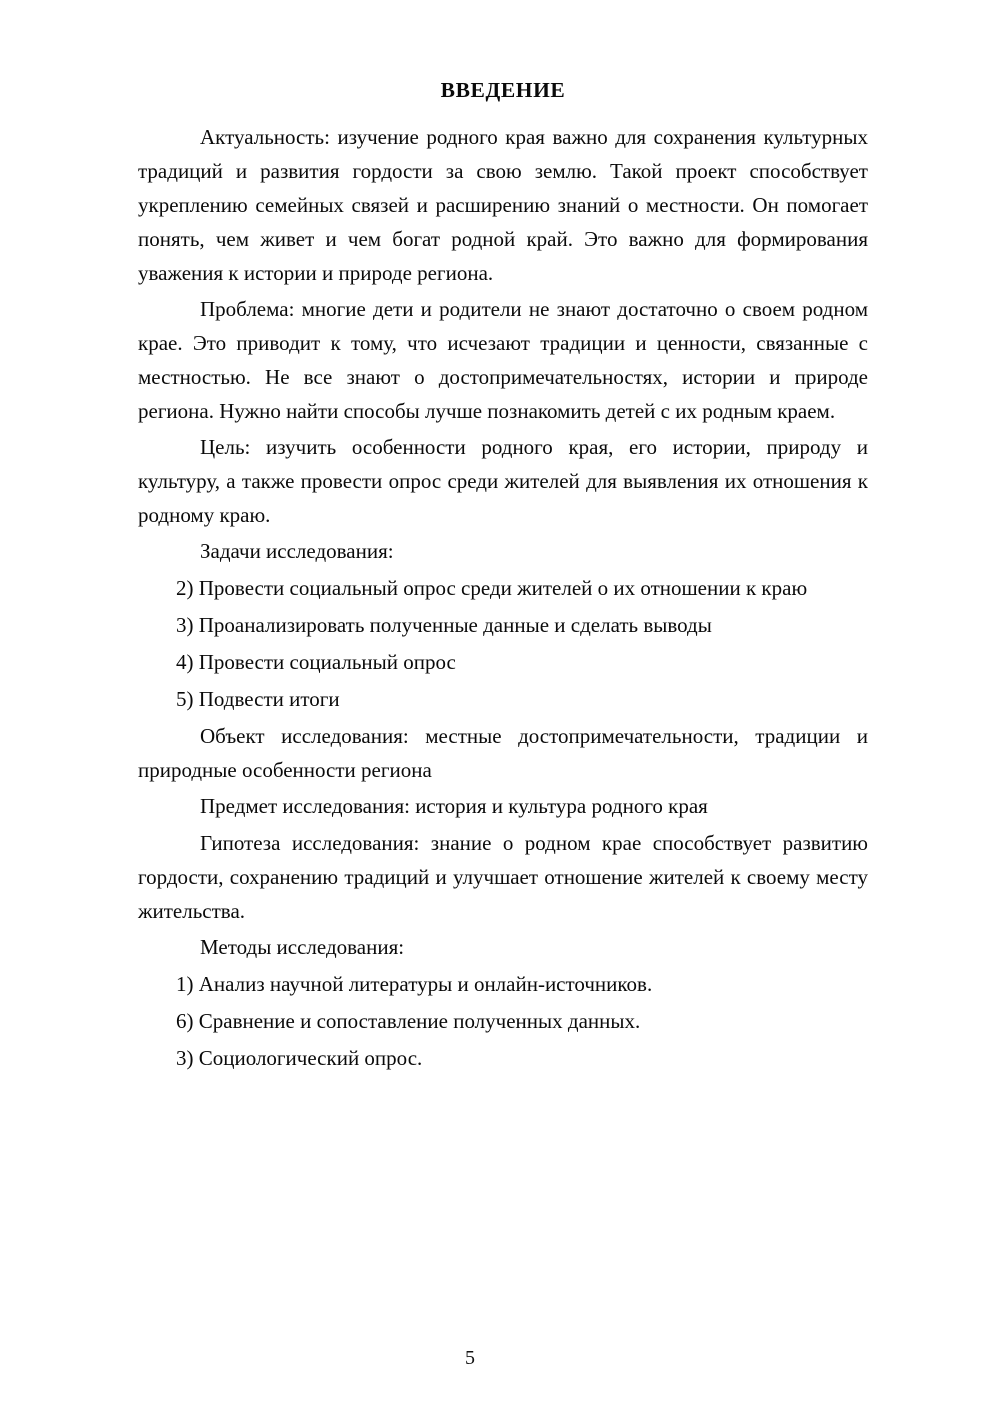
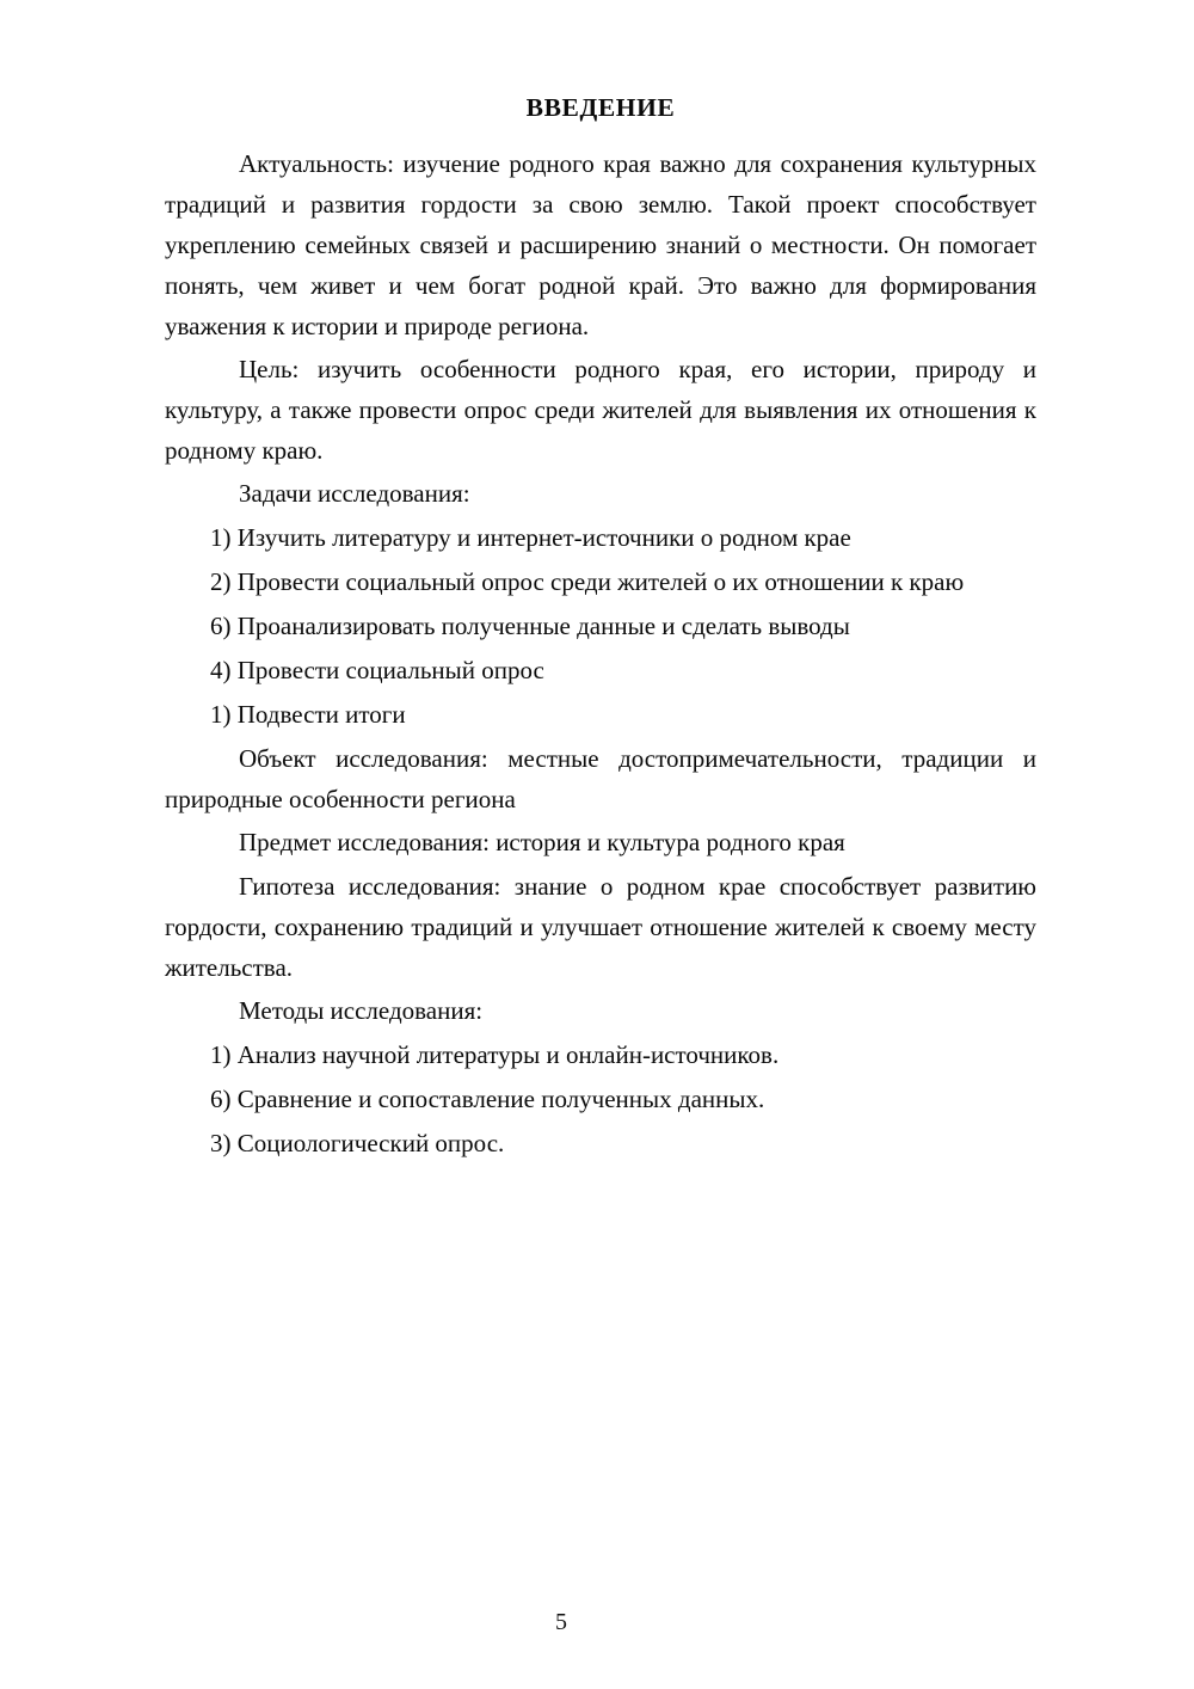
  ВВЕДЕНИЕ
  Актуальность: изучение родного края важно для сохранения культурных традиций и развития гордости за свою землю. Такой проект способствует укреплению семейных связей и расширению знаний о местности. Он помогает понять, чем живет и чем богат родной край. Это важно для формирования уважения к истории и природе региона.
- Проблема: многие дети и родители не знают достаточно о своем родном крае. Это приводит к тому, что исчезают традиции и ценности, связанные с местностью. Не все знают о достопримечательностях, истории и природе региона. Нужно найти способы лучше познакомить детей с их родным краем.
  Цель: изучить особенности родного края, его истории, природу и культуру, а также провести опрос среди жителей для выявления их отношения к родному краю.
  Задачи исследования:
+ 1) Изучить литературу и интернет-источники о родном крае
  2) Провести социальный опрос среди жителей о их отношении к краю
- 3) Проанализировать полученные данные и сделать выводы
+ 6) Проанализировать полученные данные и сделать выводы
  4) Провести социальный опрос
- 5) Подвести итоги
+ 1) Подвести итоги
  Объект исследования: местные достопримечательности, традиции и природные особенности региона
  Предмет исследования: история и культура родного края
  Гипотеза исследования: знание о родном крае способствует развитию гордости, сохранению традиций и улучшает отношение жителей к своему месту жительства.
  Методы исследования:
  1) Анализ научной литературы и онлайн-источников.
  6) Сравнение и сопоставление полученных данных.
  3) Социологический опрос.
  5
